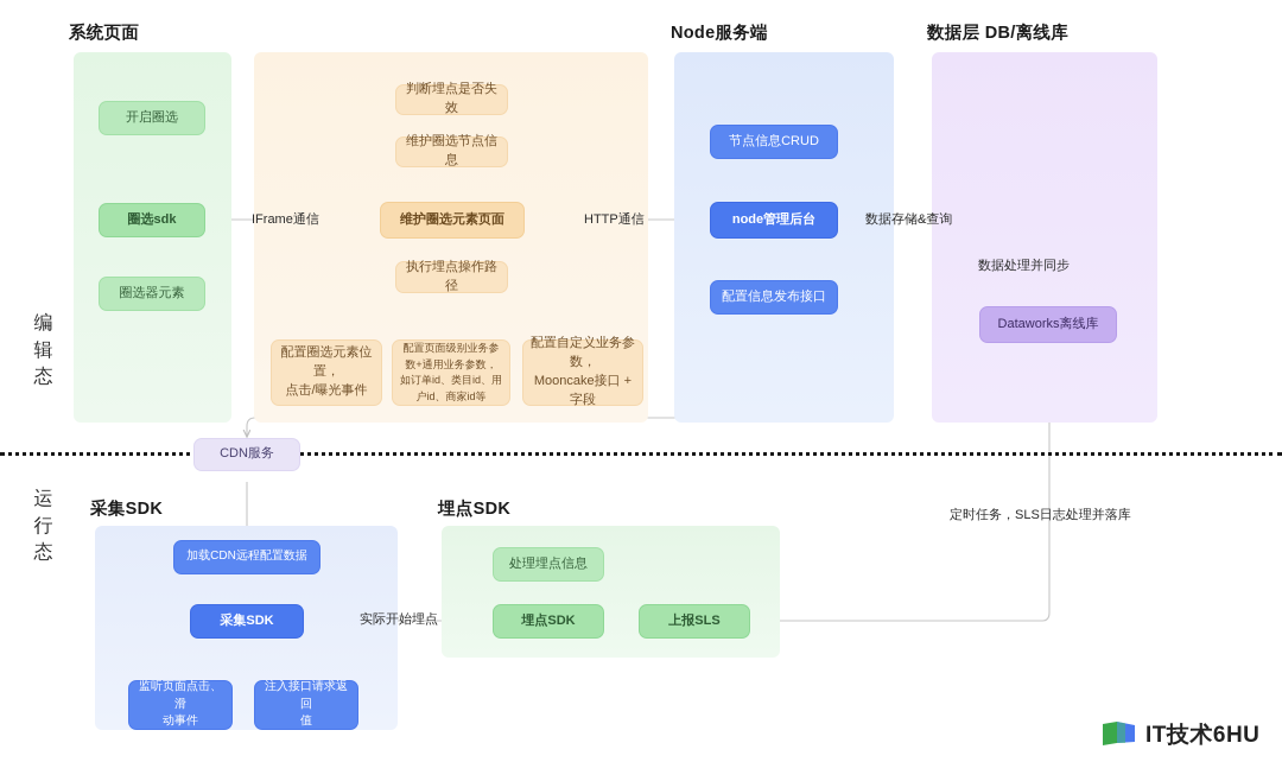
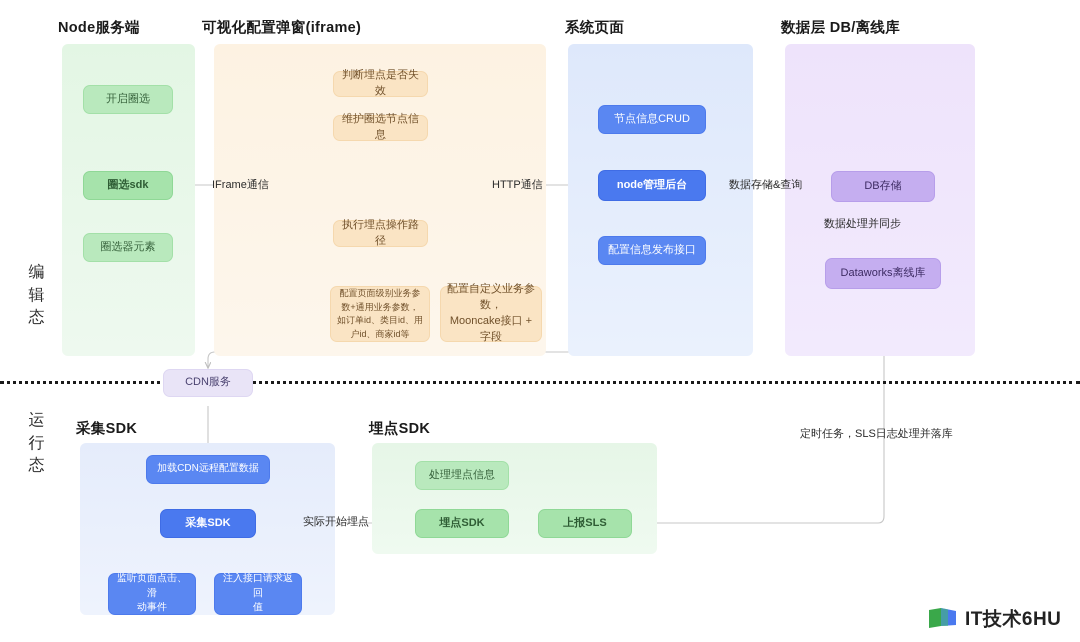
  编 辑 态
  运 行 态
- 系统页面
+ Node服务端
+ 可视化配置弹窗(iframe)
- Node服务端
+ 系统页面
  数据层 DB/离线库
  开启圈选
  圈选sdk
  圈选器元素
  判断埋点是否失效
  维护圈选节点信息
- 维护圈选元素页面
  执行埋点操作路径
- 配置圈选元素位置，
- 点击/曝光事件
  配置页面级别业务参数+通用业务参数，如订单id、类目id、用户id、商家id等
  配置自定义业务参数，
  Mooncake接口 + 字段
  节点信息CRUD
  node管理后台
  配置信息发布接口
+ DB存储
  Dataworks离线库
  CDN服务
  采集SDK
  埋点SDK
  加载CDN远程配置数据
  采集SDK
  监听页面点击、滑
  动事件
  注入接口请求返回
  值
  处理埋点信息
  埋点SDK
  上报SLS
  IFrame通信
  HTTP通信
  数据存储&查询
  数据处理并同步
  实际开始埋点
  定时任务，SLS日志处理并落库
  IT技术6HU
